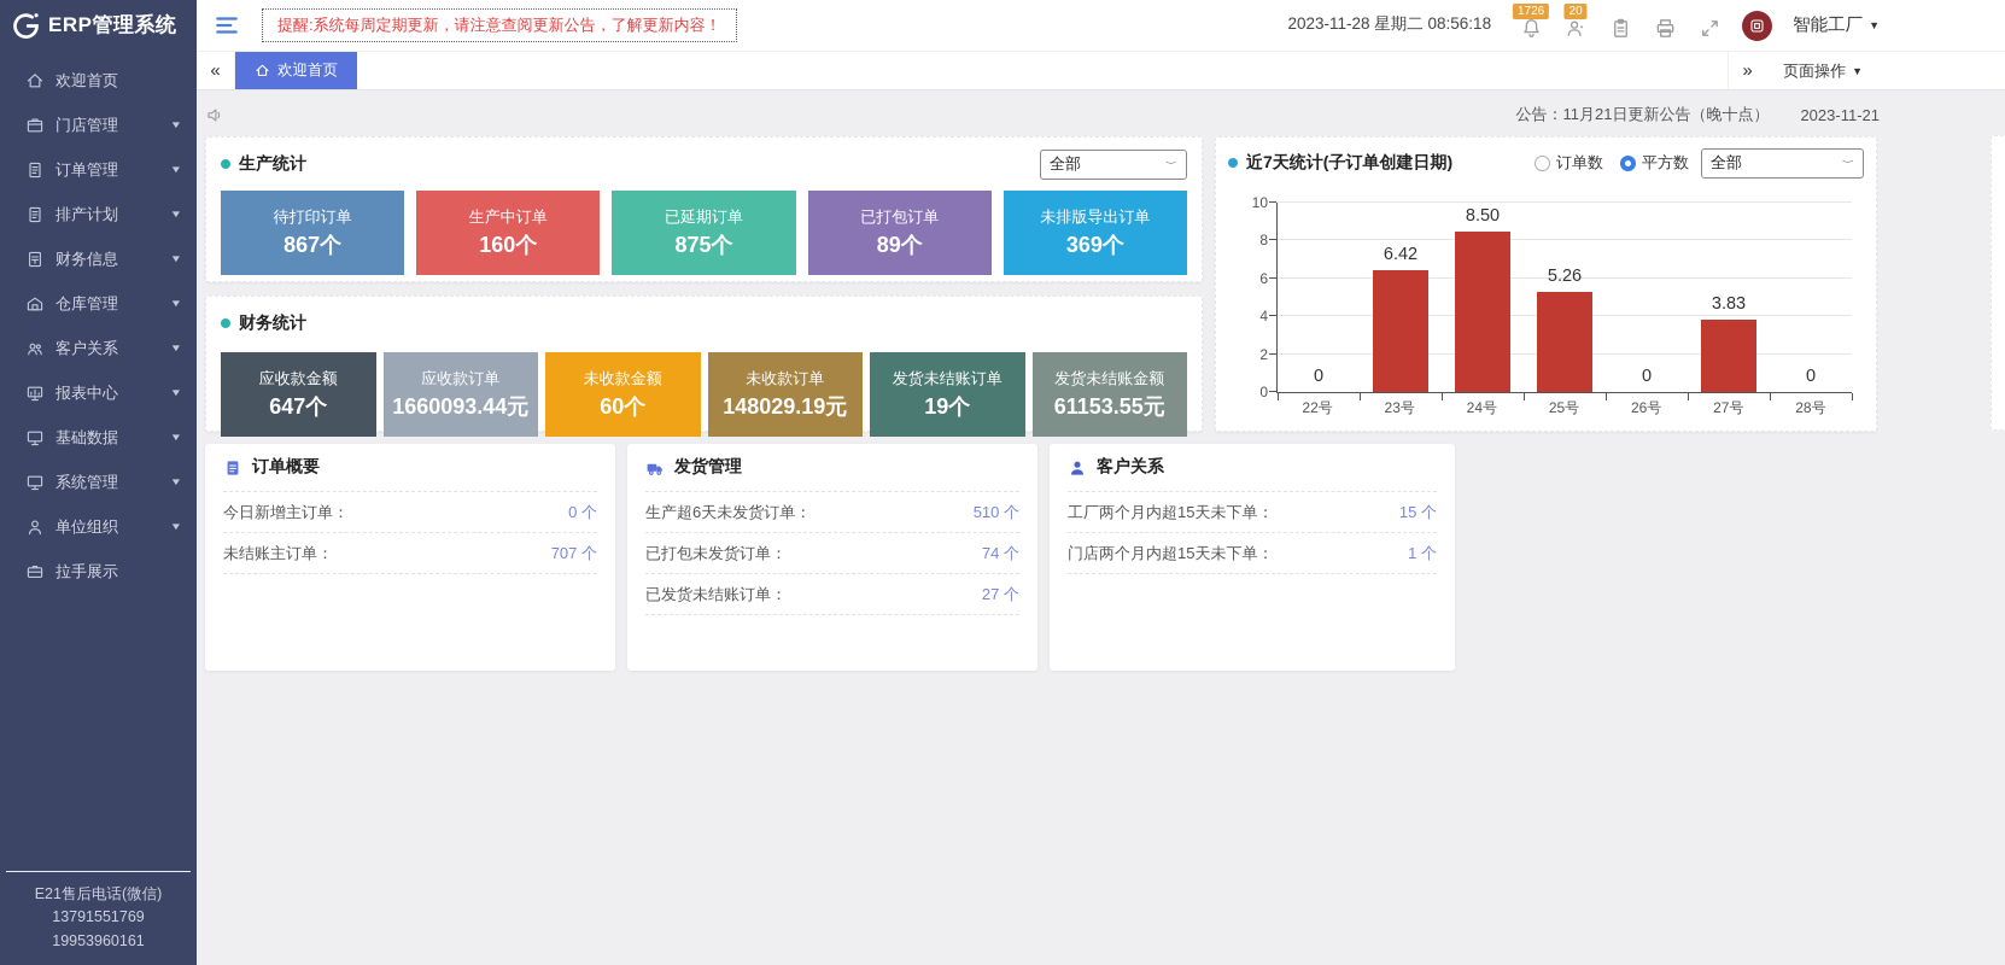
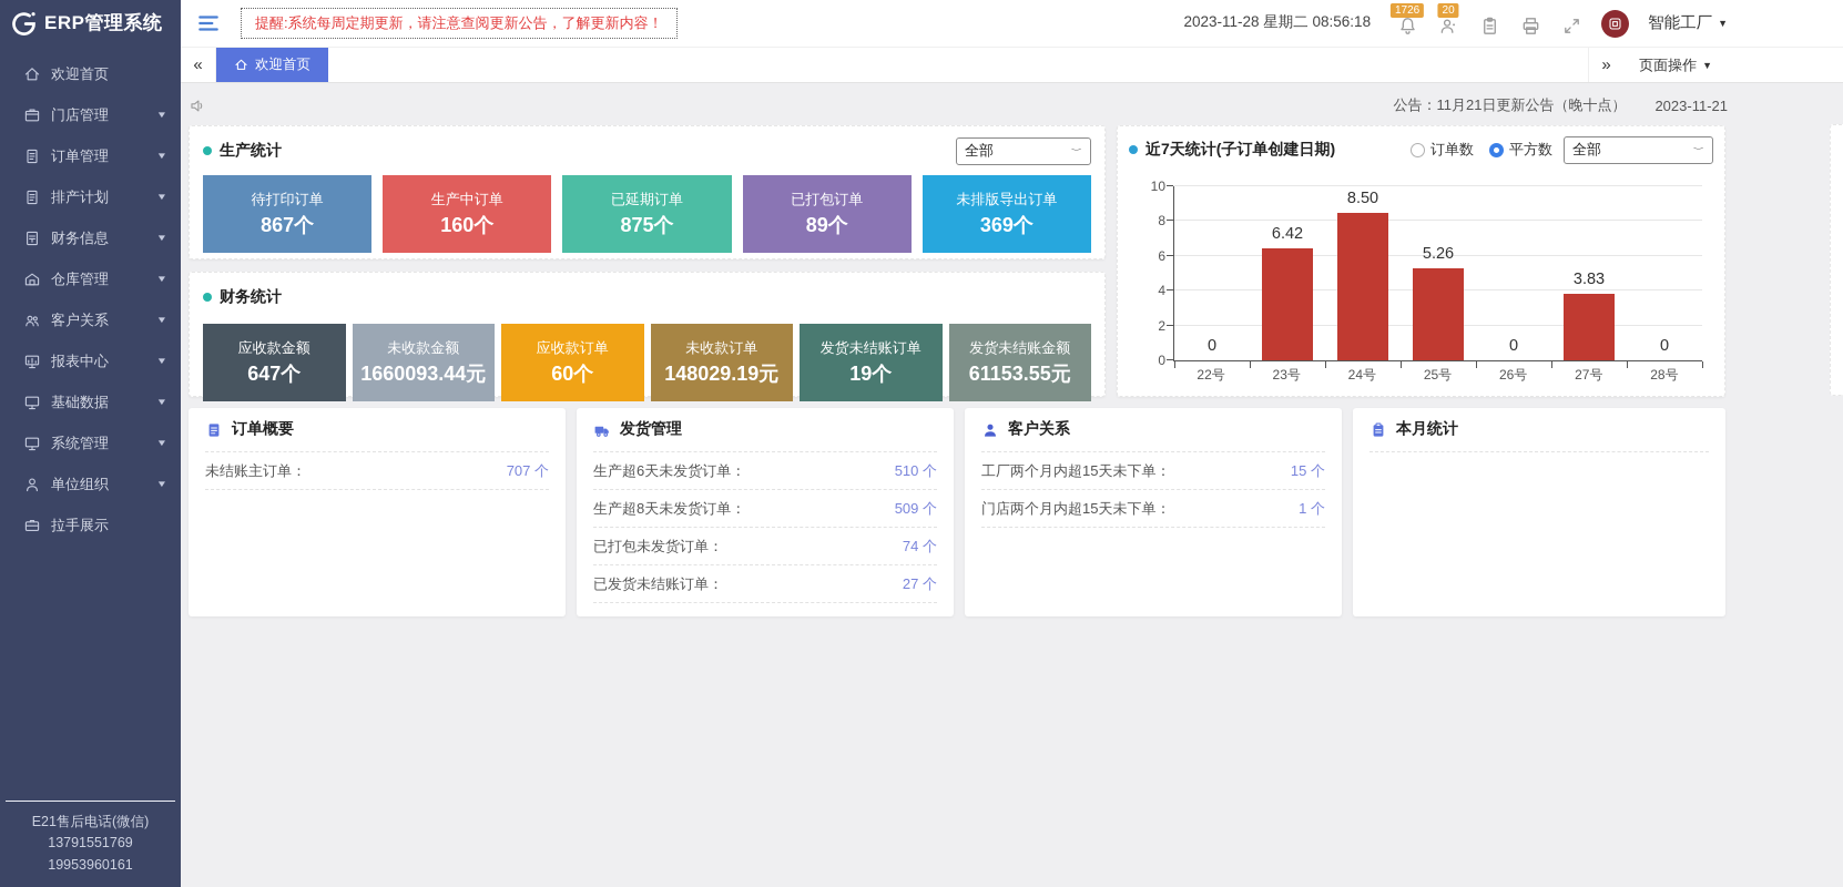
  ERP管理系统
  欢迎首页
  门店管理
  ▼
  订单管理
  ▼
  排产计划
  ▼
  财务信息
  ▼
  仓库管理
  ▼
  客户关系
  ▼
  报表中心
  ▼
  基础数据
  ▼
  系统管理
  ▼
  单位组织
  ▼
  拉手展示
  E21售后电话(微信)
  13791551769
  19953960161
  提醒:系统每周定期更新，请注意查阅更新公告，了解更新内容！
  2023-11-28 星期二 08:56:18
  1726
  20
  智能工厂
  ▼
  «
  欢迎首页
  »
  页面操作
  ▼
  公告：11月21日更新公告（晚十点）
  2023-11-21
  生产统计
  全部
  ﹀
  待打印订单
  867个
  生产中订单
  160个
  已延期订单
  875个
  已打包订单
  89个
  未排版导出订单
  369个
  财务统计
  应收款金额
  647个
- 应收款订单
+ 未收款金额
  1660093.44元
- 未收款金额
+ 应收款订单
  60个
  未收款订单
  148029.19元
  发货未结账订单
  19个
  发货未结账金额
  61153.55元
  近7天统计(子订单创建日期)
  订单数
  平方数
  全部
  ﹀
  0
  2
  4
  6
  8
  10
  0
  6.42
  8.50
  5.26
  0
  3.83
  0
  22号
  23号
  24号
  25号
  26号
  27号
  28号
  订单概要
- 今日新增主订单：
- 0 个
  未结账主订单：
  707 个
  发货管理
  生产超6天未发货订单：
  510 个
+ 生产超8天未发货订单：
+ 509 个
  已打包未发货订单：
  74 个
  已发货未结账订单：
  27 个
  客户关系
  工厂两个月内超15天未下单：
  15 个
  门店两个月内超15天未下单：
  1 个
+ 本月统计
